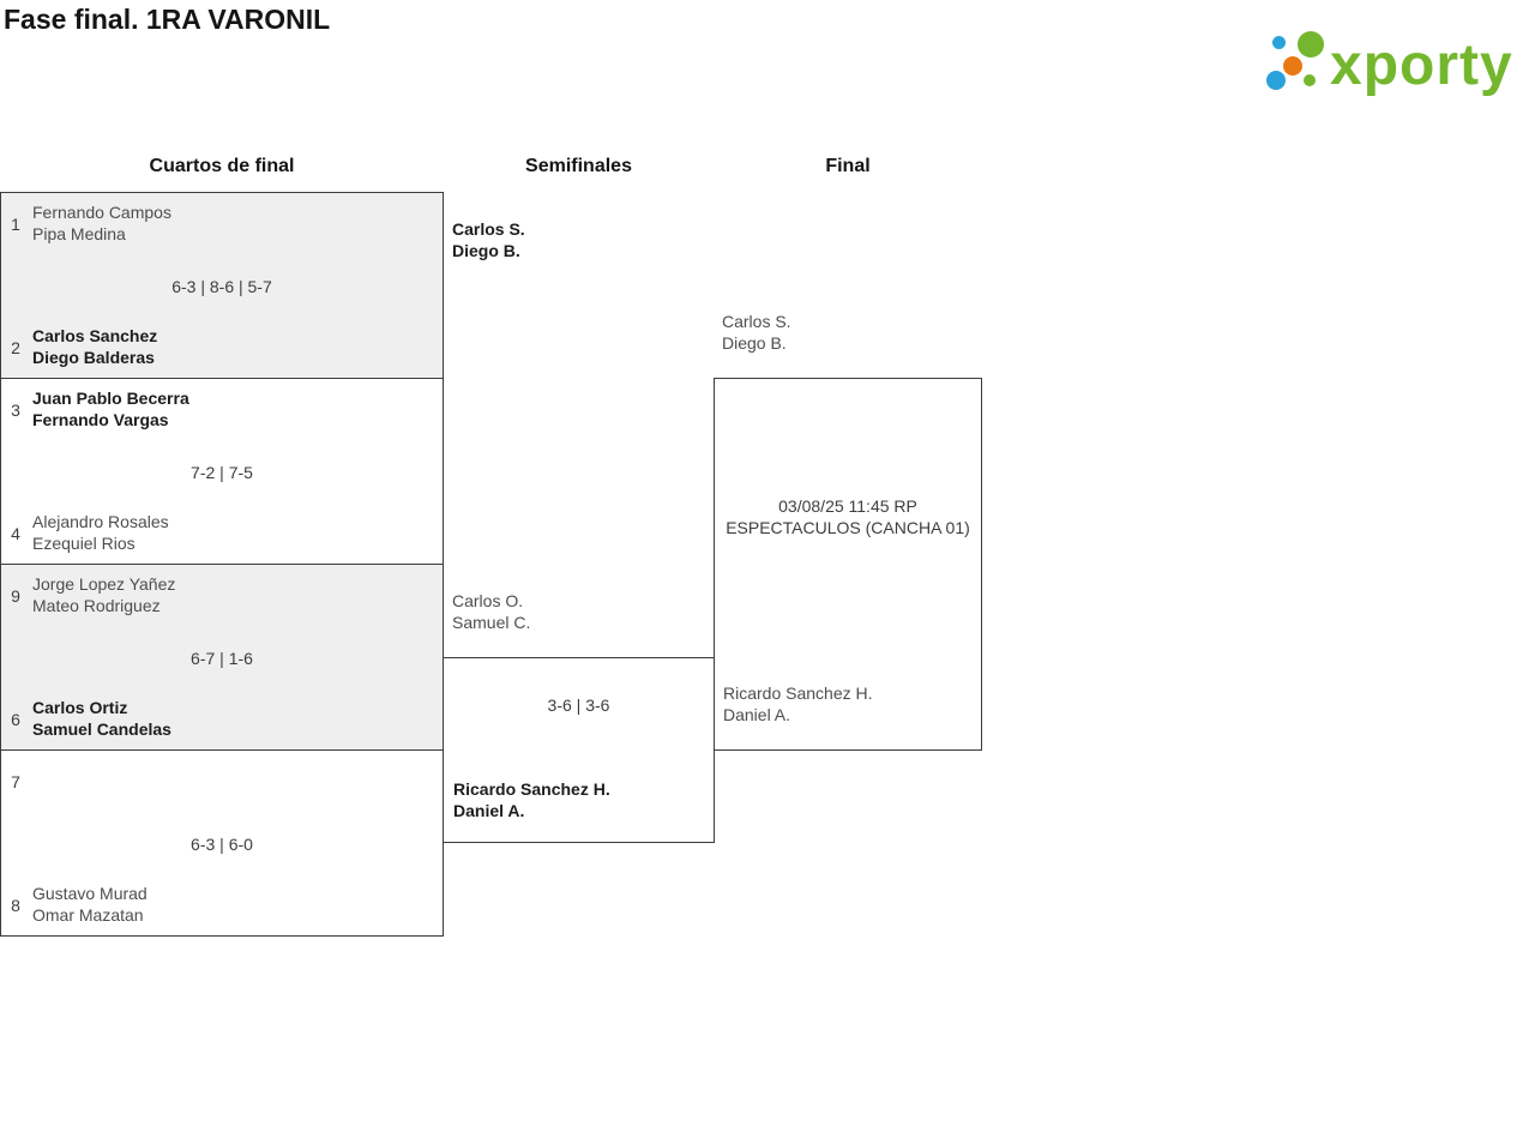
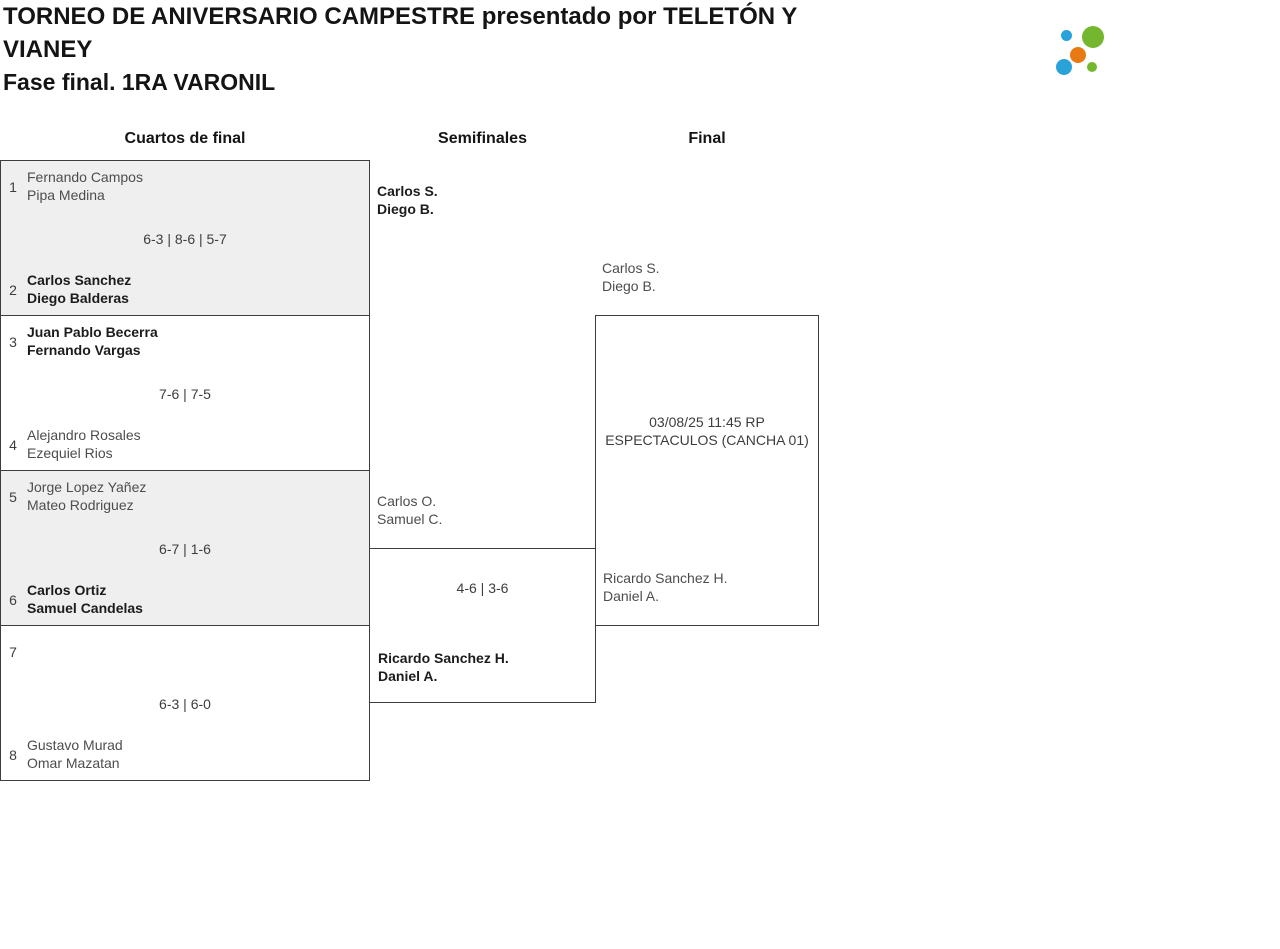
+ TORNEO DE ANIVERSARIO CAMPESTRE presentado por TELETÓN Y
+ VIANEY
  Fase final. 1RA VARONIL
- xporty
  Cuartos de final
  Semifinales
  Final
  1
  Fernando Campos
  Pipa Medina
  6-3 | 8-6 | 5-7
  2
  Carlos Sanchez
  Diego Balderas
  3
  Juan Pablo Becerra
  Fernando Vargas
- 7-2 | 7-5
+ 7-6 | 7-5
  4
  Alejandro Rosales
  Ezequiel Rios
- 9
+ 5
  Jorge Lopez Yañez
  Mateo Rodriguez
  6-7 | 1-6
  6
  Carlos Ortiz
  Samuel Candelas
  7
  6-3 | 6-0
  8
  Gustavo Murad
  Omar Mazatan
  Carlos S.
  Diego B.
  Carlos O.
  Samuel C.
- 3-6 | 3-6
+ 4-6 | 3-6
  Ricardo Sanchez H.
  Daniel A.
  Carlos S.
  Diego B.
  03/08/25 11:45 RP
  ESPECTACULOS (CANCHA 01)
  Ricardo Sanchez H.
  Daniel A.
